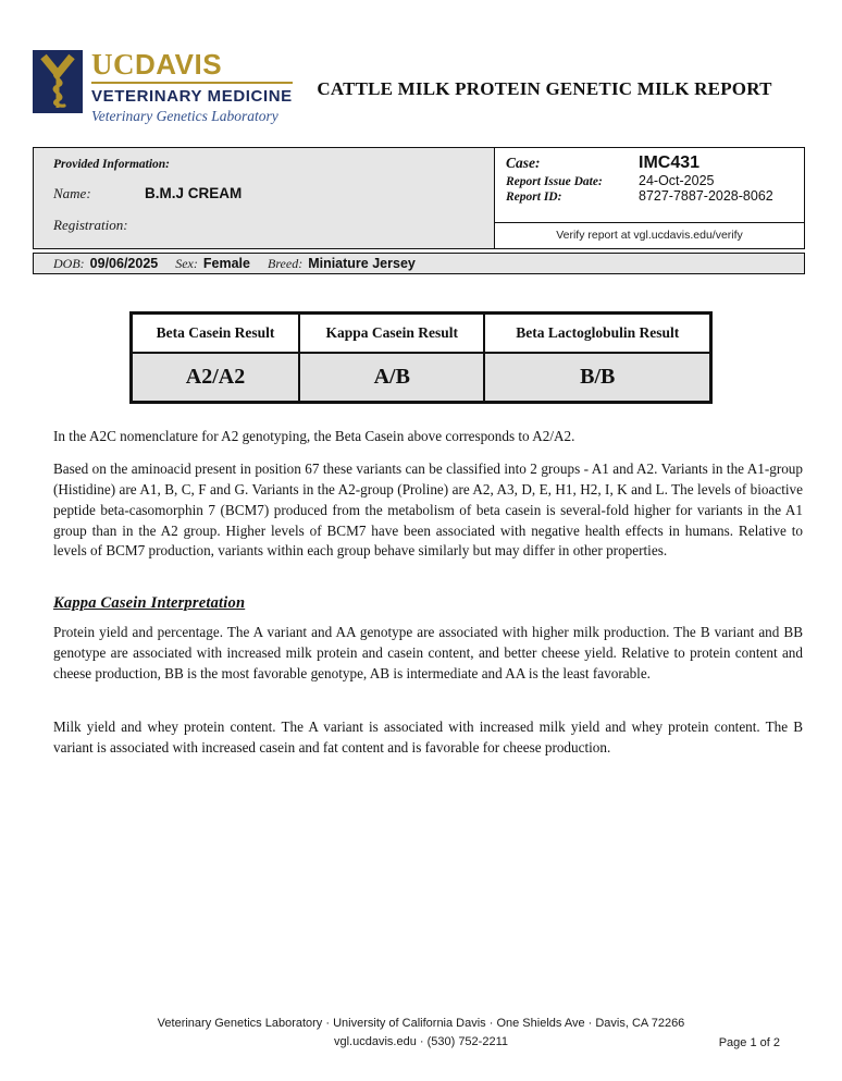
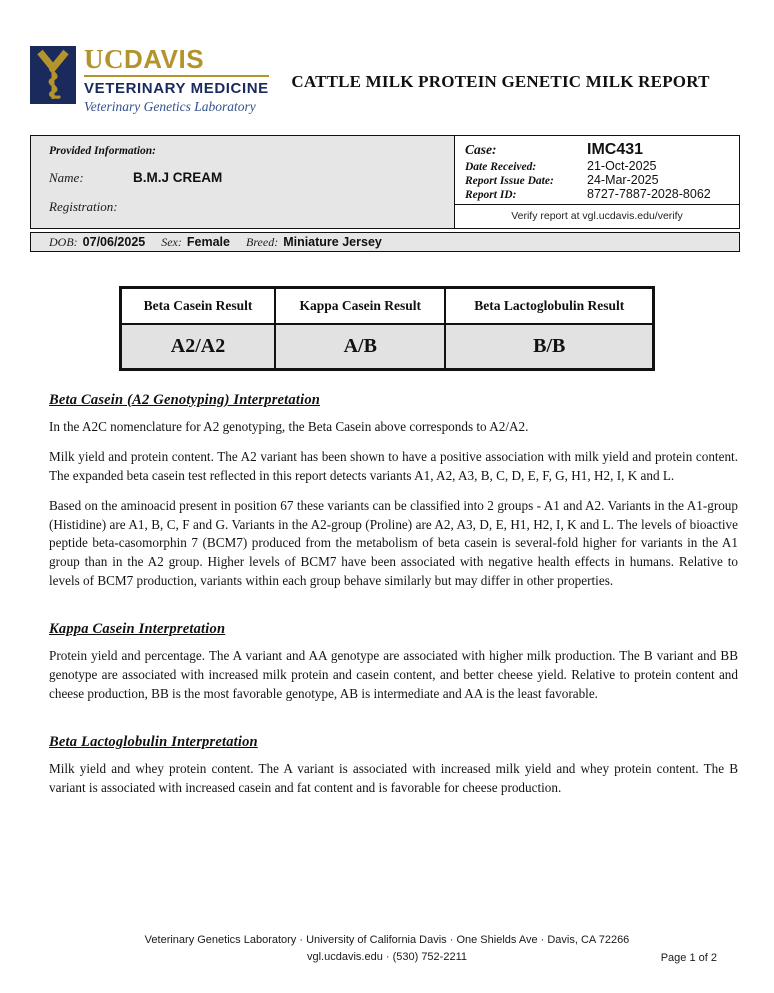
  UC
  DAVIS
  VETERINARY MEDICINE
  Veterinary Genetics Laboratory
  CATTLE MILK PROTEIN GENETIC MILK REPORT
  Provided Information:
  Name:
  B.M.J CREAM
  Registration:
  Case:
  IMC431
+ Date Received:
+ 21-Oct-2025
  Report Issue Date:
- 24-Oct-2025
+ 24-Mar-2025
  Report ID:
  8727-7887-2028-8062
  Verify report at vgl.ucdavis.edu/verify
  DOB:
- 09/06/2025
+ 07/06/2025
  Sex:
  Female
  Breed:
  Miniature Jersey
  Beta Casein Result	Kappa Casein Result	Beta Lactoglobulin Result
  A2/A2	A/B	B/B
+ Beta Casein (A2 Genotyping) Interpretation
  In the A2C nomenclature for A2 genotyping, the Beta Casein above corresponds to A2/A2.
+ Milk yield and protein content. The A2 variant has been shown to have a positive association with milk yield and protein content. The expanded beta casein test reflected in this report detects variants A1, A2, A3, B, C, D, E, F, G, H1, H2, I, K and L.
  Based on the aminoacid present in position 67 these variants can be classified into 2 groups - A1 and A2. Variants in the A1-group (Histidine) are A1, B, C, F and G. Variants in the A2-group (Proline) are A2, A3, D, E, H1, H2, I, K and L. The levels of bioactive peptide beta-casomorphin 7 (BCM7) produced from the metabolism of beta casein is several-fold higher for variants in the A1 group than in the A2 group. Higher levels of BCM7 have been associated with negative health effects in humans. Relative to levels of BCM7 production, variants within each group behave similarly but may differ in other properties.
  Kappa Casein Interpretation
  Protein yield and percentage. The A variant and AA genotype are associated with higher milk production. The B variant and BB genotype are associated with increased milk protein and casein content, and better cheese yield. Relative to protein content and cheese production, BB is the most favorable genotype, AB is intermediate and AA is the least favorable.
+ Beta Lactoglobulin Interpretation
  Milk yield and whey protein content. The A variant is associated with increased milk yield and whey protein content. The B variant is associated with increased casein and fat content and is favorable for cheese production.
  Veterinary Genetics Laboratory · University of California Davis · One Shields Ave · Davis, CA 72266
  vgl.ucdavis.edu · (530) 752-2211
  Page 1 of 2
